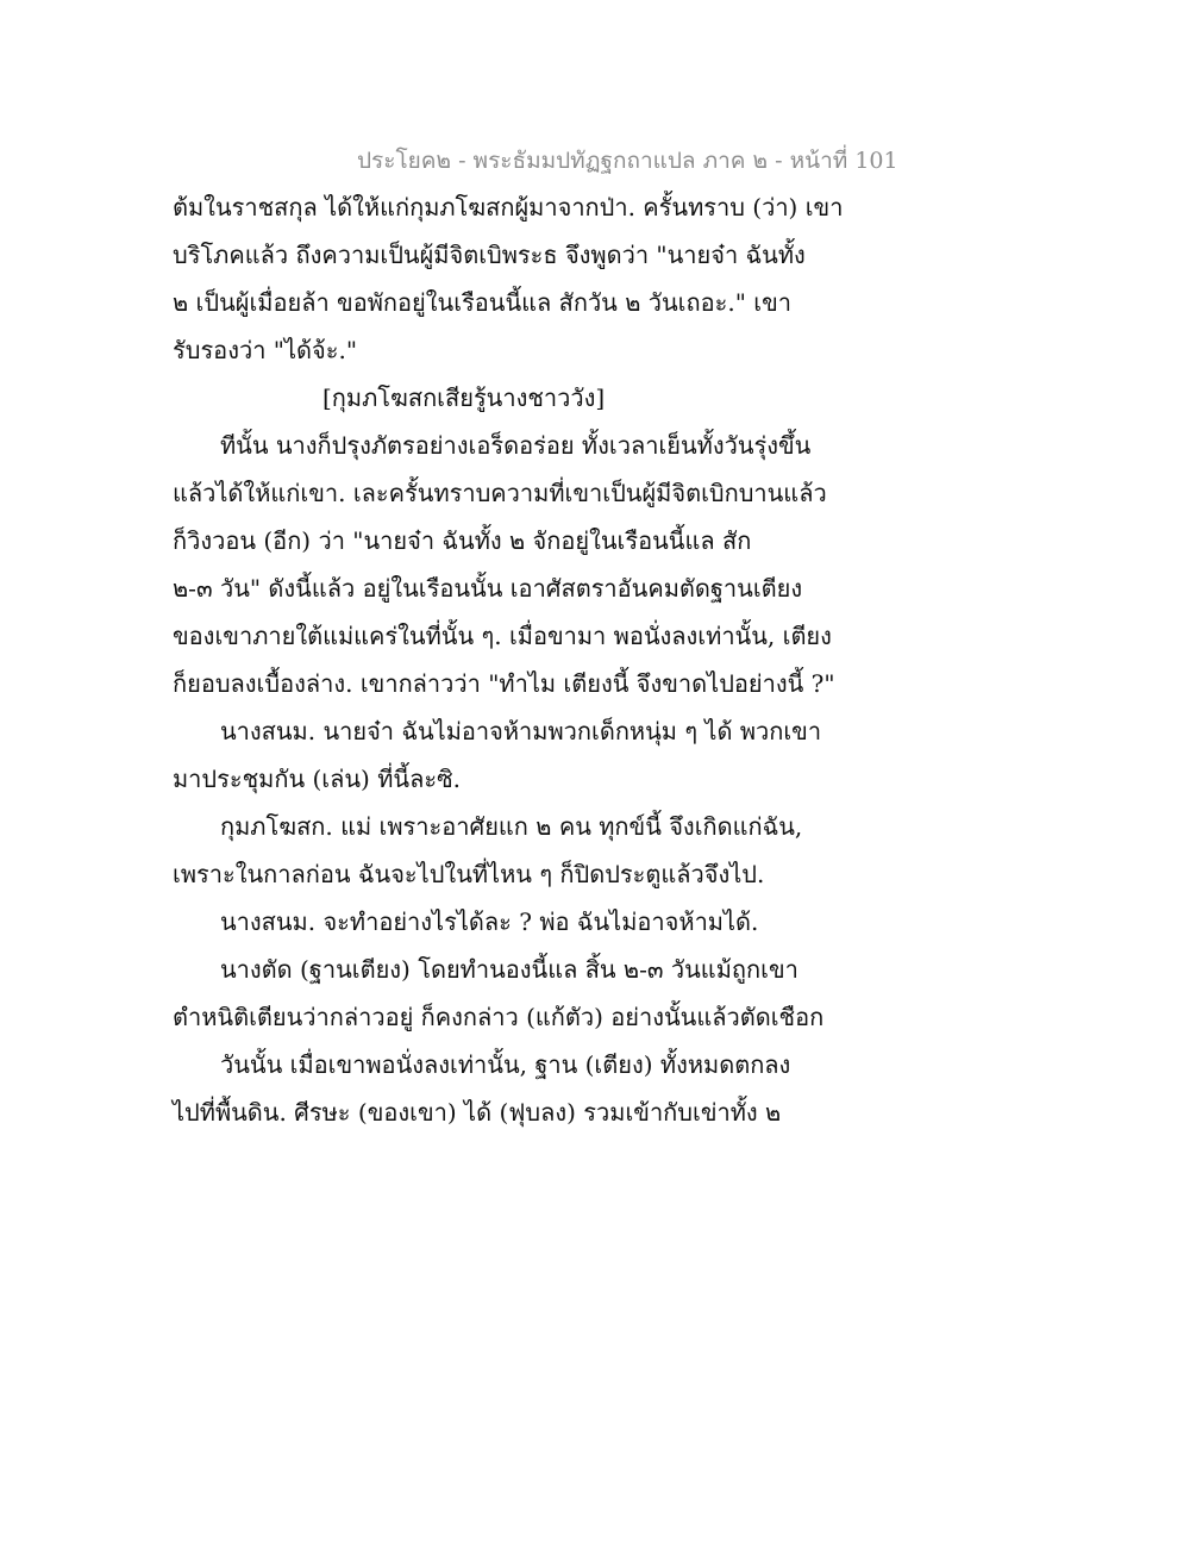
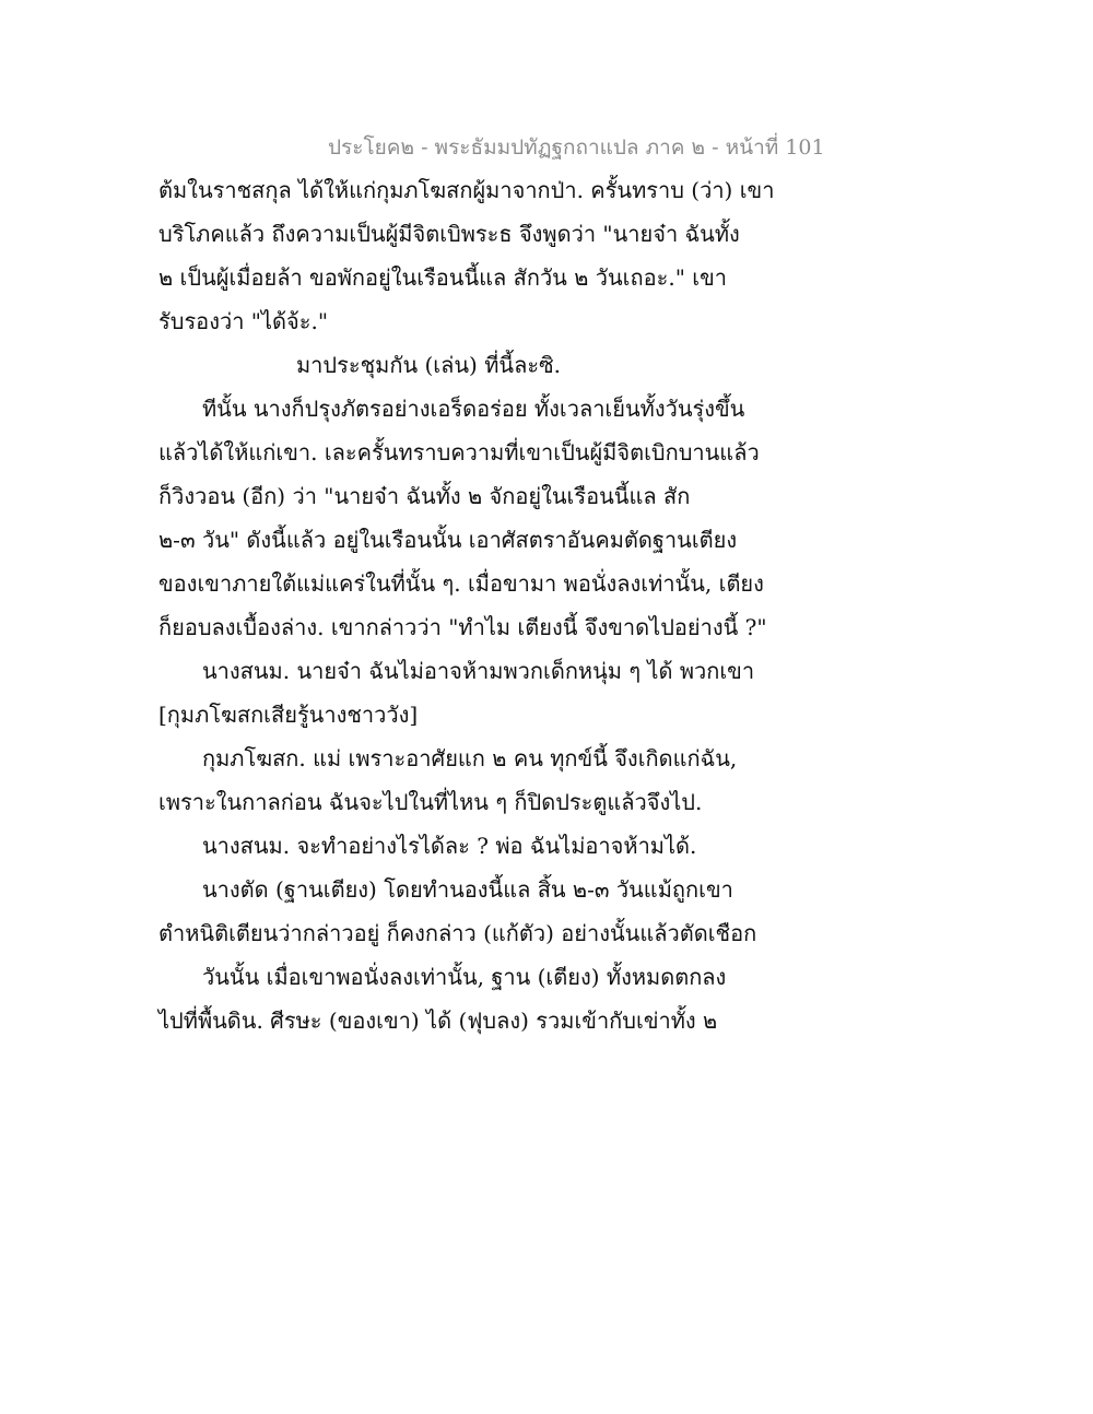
  ประโยค๒ - พระธัมมปทัฏฐกถาแปล ภาค ๒ - หน้าที่ 101
  ต้มในราชสกุล ได้ให้แก่กุมภโฆสกผู้มาจากป่า. ครั้นทราบ (ว่า) เขา
  บริโภคแล้ว ถึงความเป็นผู้มีจิตเบิพระธ จึงพูดว่า "นายจ๋า ฉันทั้ง
  ๒ เป็นผู้เมื่อยล้า ขอพักอยู่ในเรือนนี้แล สักวัน ๒ วันเถอะ." เขา
  รับรองว่า "ได้จ้ะ."
- [กุมภโฆสกเสียรู้นางชาววัง]
+ มาประชุมกัน (เล่น) ที่นี้ละซิ.
  ทีนั้น นางก็ปรุงภัตรอย่างเอร็ดอร่อย ทั้งเวลาเย็นทั้งวันรุ่งขึ้น
  แล้วได้ให้แก่เขา. เละครั้นทราบความที่เขาเป็นผู้มีจิตเบิกบานแล้ว
  ก็วิงวอน (อีก) ว่า "นายจ๋า ฉันทั้ง ๒ จักอยู่ในเรือนนี้แล สัก
  ๒-๓ วัน" ดังนี้แล้ว อยู่ในเรือนนั้น เอาศัสตราอันคมตัดฐานเตียง
  ของเขาภายใต้แม่แคร่ในที่นั้น ๆ. เมื่อขามา พอนั่งลงเท่านั้น, เตียง
  ก็ยอบลงเบื้องล่าง. เขากล่าวว่า "ทำไม เตียงนี้ จึงขาดไปอย่างนี้ ?"
  นางสนม. นายจ๋า ฉันไม่อาจห้ามพวกเด็กหนุ่ม ๆ ได้ พวกเขา
- มาประชุมกัน (เล่น) ที่นี้ละซิ.
+ [กุมภโฆสกเสียรู้นางชาววัง]
  กุมภโฆสก. แม่ เพราะอาศัยแก ๒ คน ทุกข์นี้ จึงเกิดแก่ฉัน,
  เพราะในกาลก่อน ฉันจะไปในที่ไหน ๆ ก็ปิดประตูแล้วจึงไป.
  นางสนม. จะทำอย่างไรได้ละ ? พ่อ ฉันไม่อาจห้ามได้.
  นางตัด (ฐานเตียง) โดยทำนองนี้แล สิ้น ๒-๓ วันแม้ถูกเขา
  ตำหนิติเตียนว่ากล่าวอยู่ ก็คงกล่าว (แก้ตัว) อย่างนั้นแล้วตัดเชือก
  วันนั้น เมื่อเขาพอนั่งลงเท่านั้น, ฐาน (เตียง) ทั้งหมดตกลง
  ไปที่พื้นดิน. ศีรษะ (ของเขา) ได้ (ฟุบลง) รวมเข้ากับเข่าทั้ง ๒
